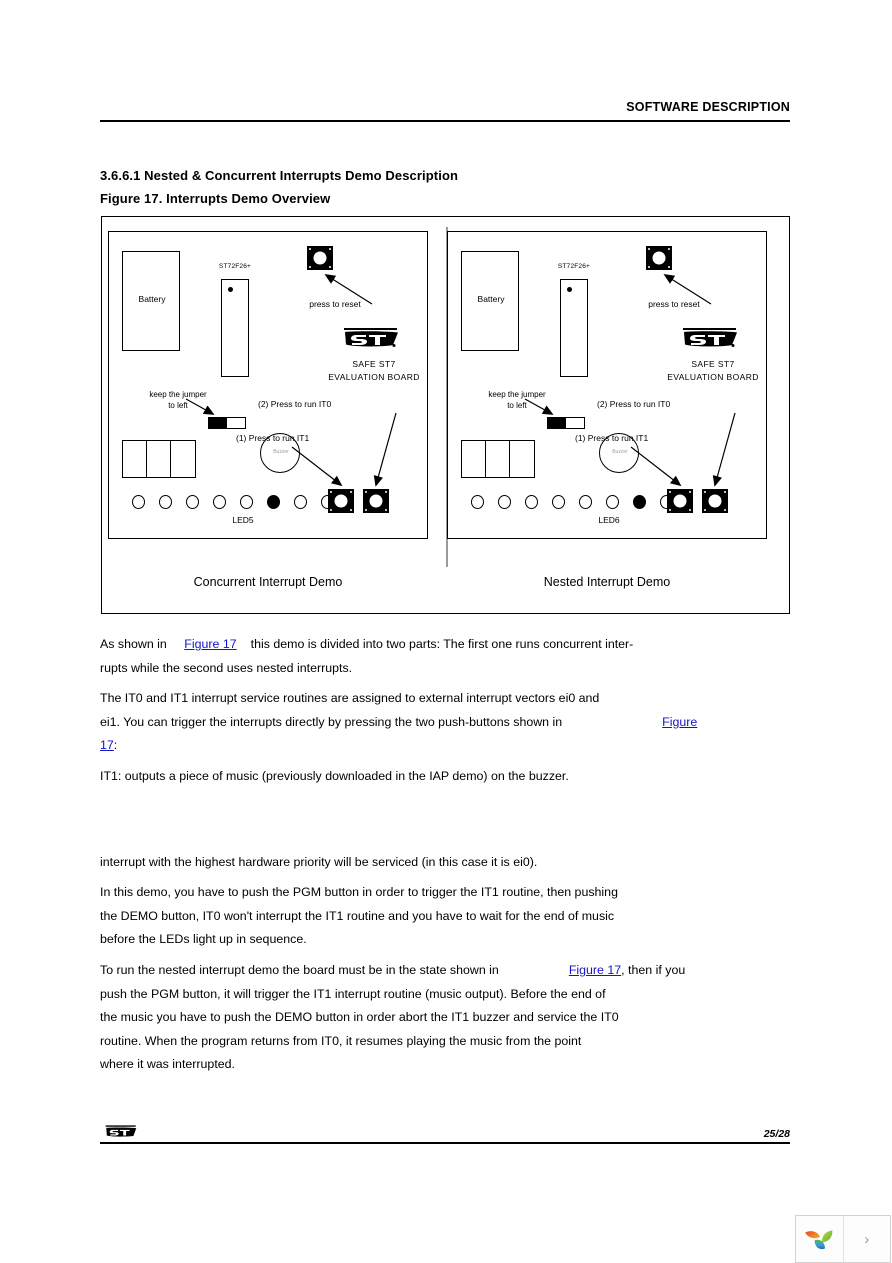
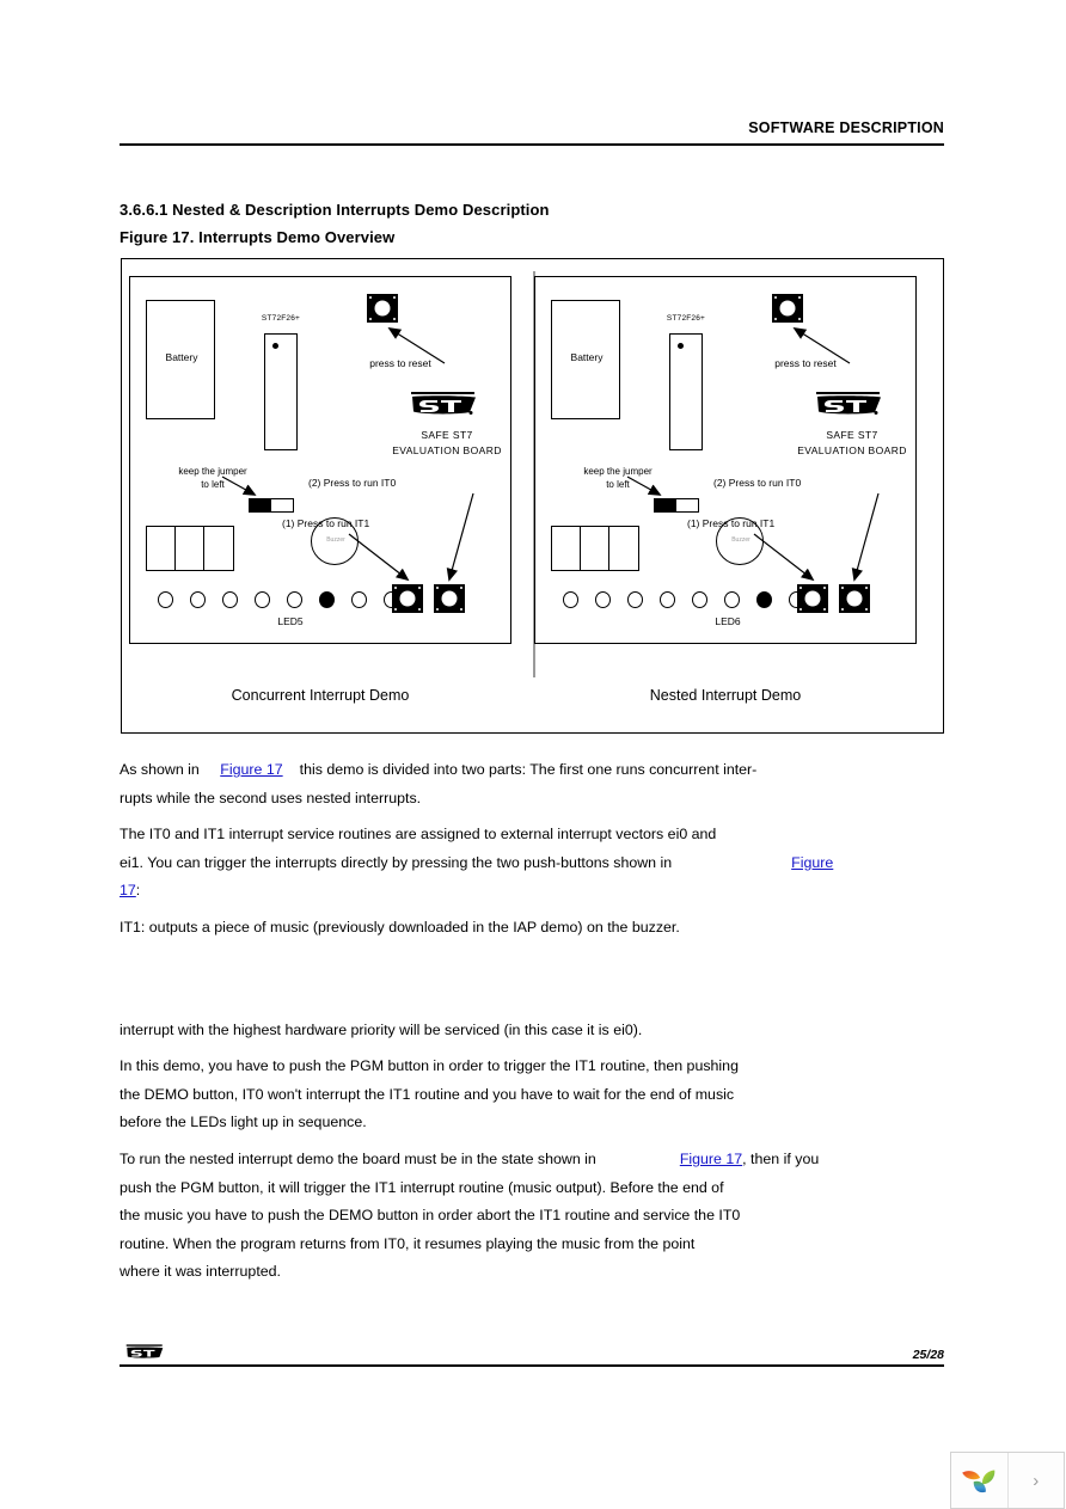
  SOFTWARE DESCRIPTION
- 3.6.6.1 Nested & Concurrent Interrupts Demo Description
+ 3.6.6.1 Nested & Description Interrupts Demo Description
  Figure 17. Interrupts Demo Overview
  Battery
  press to reset
  SAFE ST7
  EVALUATION BOARD
  keep the jumper
  to left
  (2) Press to run IT0
  (1) Press to run IT1
  LED5
  Concurrent Interrupt Demo
  Battery
  press to reset
  SAFE ST7
  EVALUATION BOARD
  keep the jumper
  to left
  (2) Press to run IT0
  (1) Press to run IT1
  LED6
  Nested Interrupt Demo
  As shown in Figure 17 this demo is divided into two parts: The first one runs concurrent inter-
  rupts while the second uses nested interrupts.
  The IT0 and IT1 interrupt service routines are assigned to external interrupt vectors ei0 and
  ei1. You can trigger the interrupts directly by pressing the two push-buttons shown in Figure
  17:
  IT1: outputs a piece of music (previously downloaded in the IAP demo) on the buzzer.
  interrupt with the highest hardware priority will be serviced (in this case it is ei0).
  In this demo, you have to push the PGM button in order to trigger the IT1 routine, then pushing
  the DEMO button, IT0 won't interrupt the IT1 routine and you have to wait for the end of music
  before the LEDs light up in sequence.
  To run the nested interrupt demo the board must be in the state shown in Figure 17, then if you
  push the PGM button, it will trigger the IT1 interrupt routine (music output). Before the end of
- the music you have to push the DEMO button in order abort the IT1 buzzer and service the IT0
+ the music you have to push the DEMO button in order abort the IT1 routine and service the IT0
  routine. When the program returns from IT0, it resumes playing the music from the point
  where it was interrupted.
  25/28
  ›
